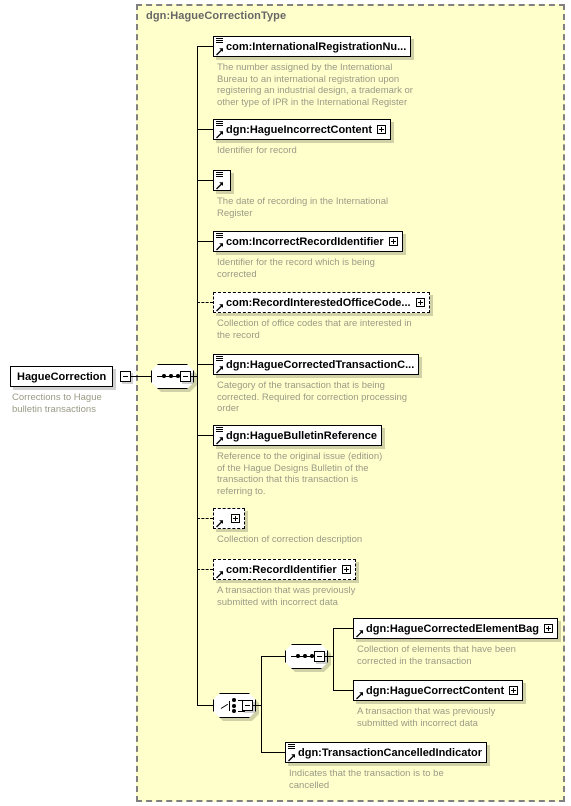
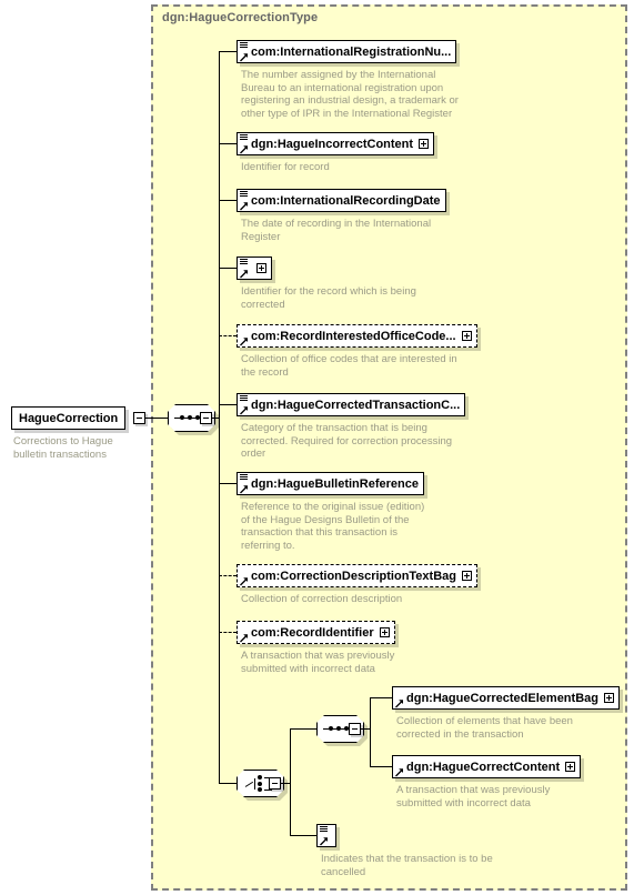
  dgn:HagueCorrectionType
  HagueCorrection
  Corrections to Hague
  bulletin transactions
  com:InternationalRegistrationNu...
  The number assigned by the International
  Bureau to an international registration upon
  registering an industrial design, a trademark or
  other type of IPR in the International Register
  dgn:HagueIncorrectContent
  Identifier for record
+ com:InternationalRecordingDate
  The date of recording in the International
  Register
- com:IncorrectRecordIdentifier
  Identifier for the record which is being
  corrected
  com:RecordInterestedOfficeCode...
  Collection of office codes that are interested in
  the record
  dgn:HagueCorrectedTransactionC...
  Category of the transaction that is being
  corrected. Required for correction processing
  order
  dgn:HagueBulletinReference
  Reference to the original issue (edition)
  of the Hague Designs Bulletin of the
  transaction that this transaction is
  referring to.
+ com:CorrectionDescriptionTextBag
  Collection of correction description
  com:RecordIdentifier
  A transaction that was previously
  submitted with incorrect data
  dgn:HagueCorrectedElementBag
  Collection of elements that have been
  corrected in the transaction
  dgn:HagueCorrectContent
  A transaction that was previously
  submitted with incorrect data
- dgn:TransactionCancelledIndicator
  Indicates that the transaction is to be
  cancelled
